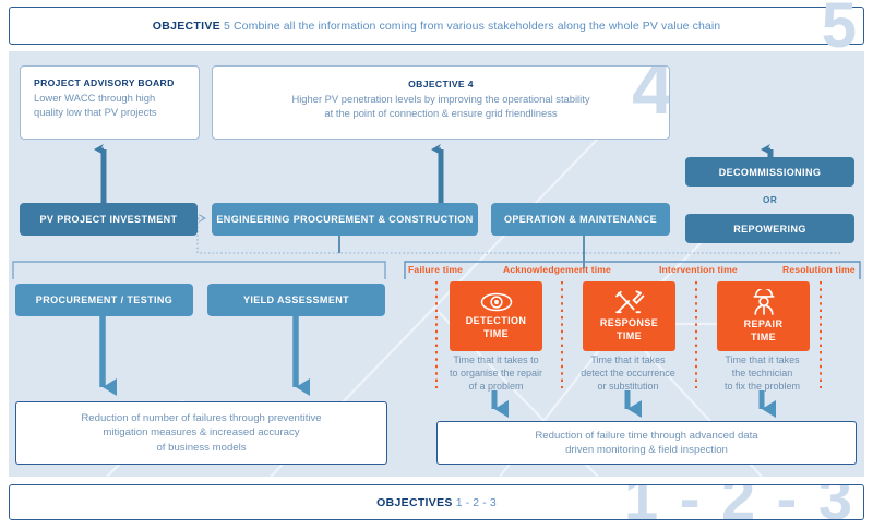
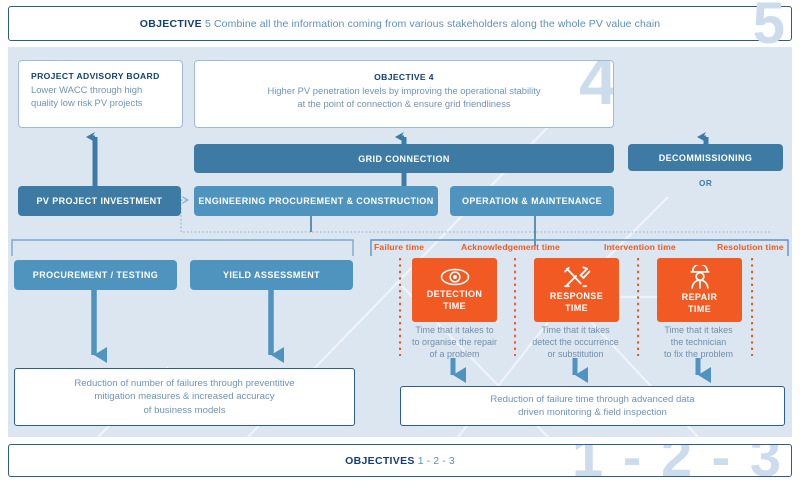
  5
  OBJECTIVE 5 Combine all the information coming from various stakeholders along the whole PV value chain
  PROJECT ADVISORY BOARD
  Lower WACC through high
- quality low that PV projects
+ quality low risk PV projects
  4
  OBJECTIVE 4
  Higher PV penetration levels by improving the operational stability
  at the point of connection & ensure grid friendliness
+ GRID CONNECTION
  DECOMMISSIONING
  OR
- REPOWERING
  PV PROJECT INVESTMENT
  ENGINEERING PROCUREMENT & CONSTRUCTION
  OPERATION & MAINTENANCE
  PROCUREMENT / TESTING
  YIELD ASSESSMENT
  Failure time
  Acknowledgement time
  Intervention time
  Resolution time
  DETECTION
  TIME
  RESPONSE
  TIME
  REPAIR
  TIME
  Time that it takes to
  to organise the repair
  of a problem
  Time that it takes
  detect the occurrence
  or substitution
  Time that it takes
  the technician
  to fix the problem
  Reduction of number of failures through preventitive
  mitigation measures & increased accuracy
  of business models
  Reduction of failure time through advanced data
  driven monitoring & field inspection
  1 - 2 - 3
  OBJECTIVES 1 - 2 - 3
